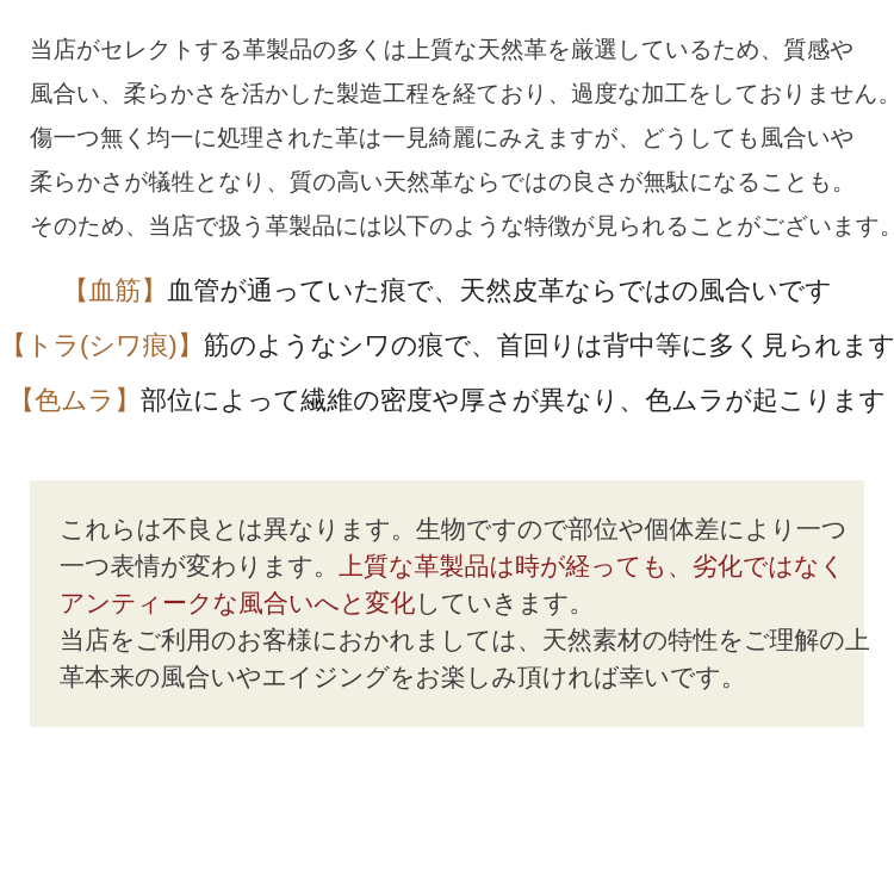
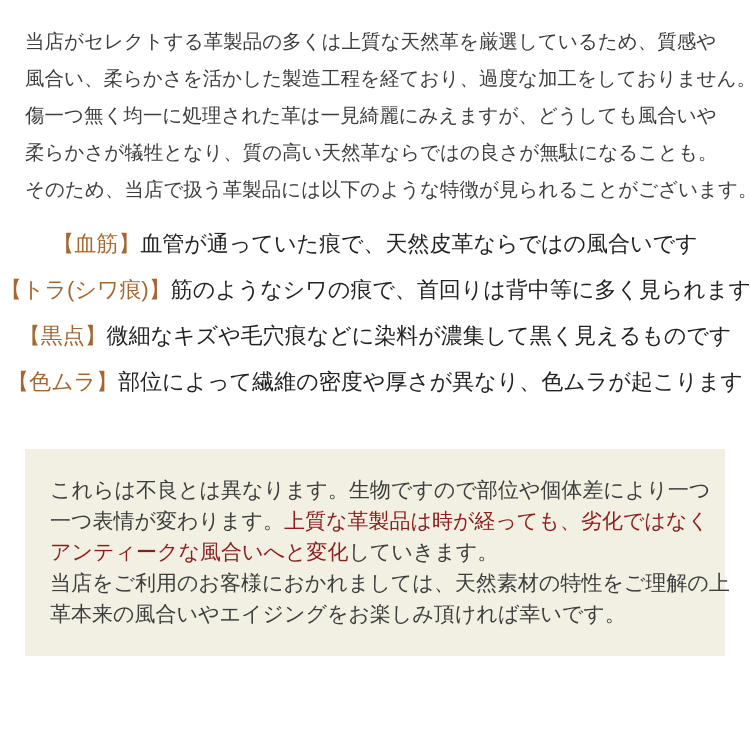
  当店がセレクトする革製品の多くは上質な天然革を厳選しているため、質感や
  風合い、柔らかさを活かした製造工程を経ており、過度な加工をしておりません。
  傷一つ無く均一に処理された革は一見綺麗にみえますが、どうしても風合いや
  柔らかさが犠牲となり、質の高い天然革ならではの良さが無駄になることも。
  そのため、当店で扱う革製品には以下のような特徴が見られることがございます。
  【血筋】血管が通っていた痕で、天然皮革ならではの風合いです
  【トラ(シワ痕)】筋のようなシワの痕で、首回りは背中等に多く見られます
+ 【黒点】微細なキズや毛穴痕などに染料が濃集して黒く見えるものです
  【色ムラ】部位によって繊維の密度や厚さが異なり、色ムラが起こります
  これらは不良とは異なります。生物ですので部位や個体差により一つ
  一つ表情が変わります。上質な革製品は時が経っても、劣化ではなく
  アンティークな風合いへと変化していきます。
  当店をご利用のお客様におかれましては、天然素材の特性をご理解の上
  革本来の風合いやエイジングをお楽しみ頂ければ幸いです。
